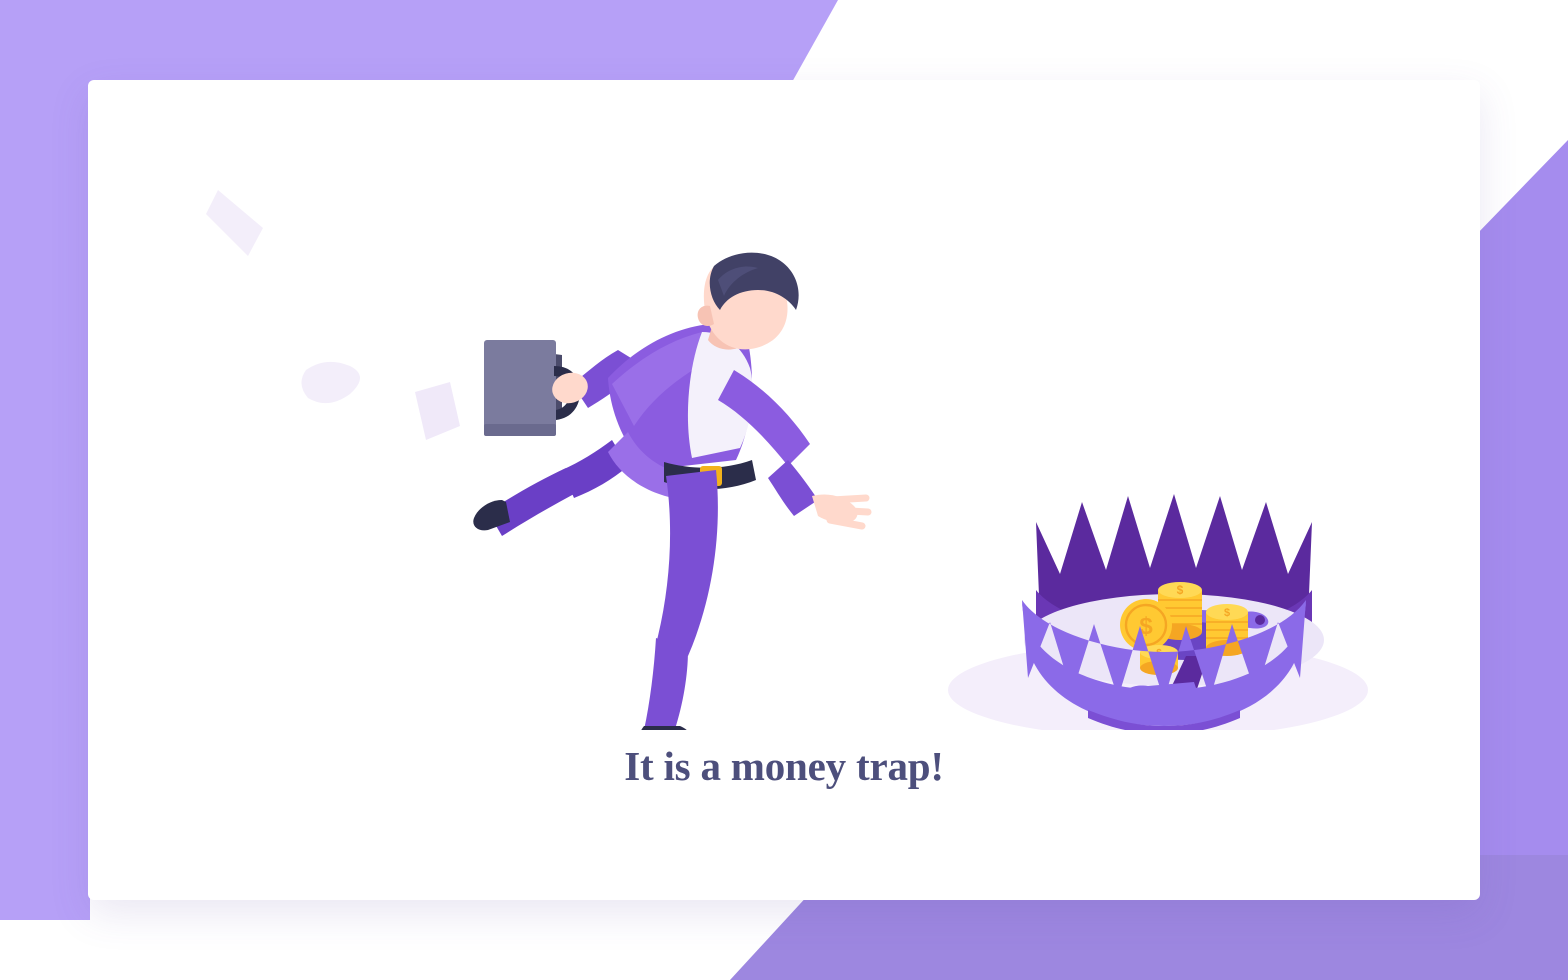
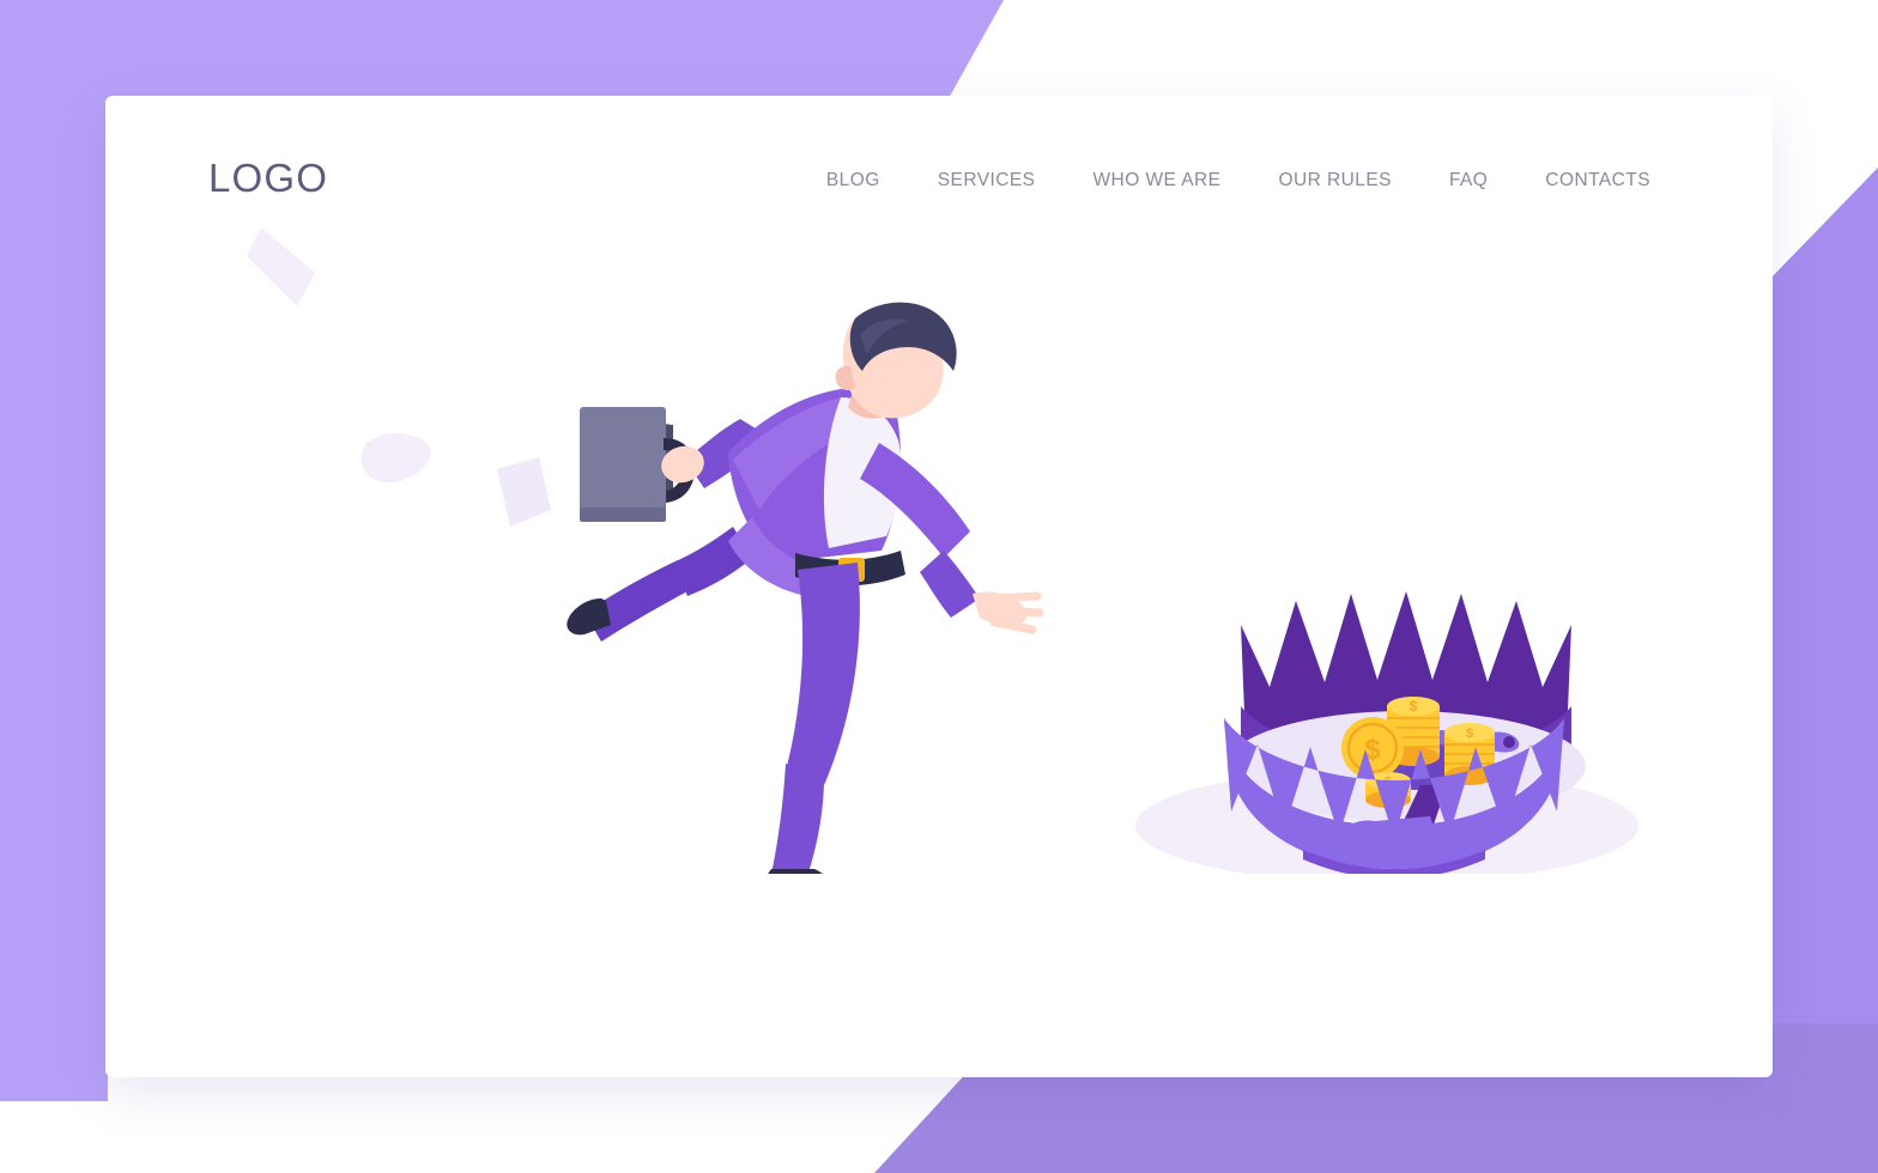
+ LOGO
+ BLOG
+ SERVICES
+ WHO WE ARE
+ OUR RULES
+ FAQ
+ CONTACTS
  $
  $
  $
- It is a money trap!
